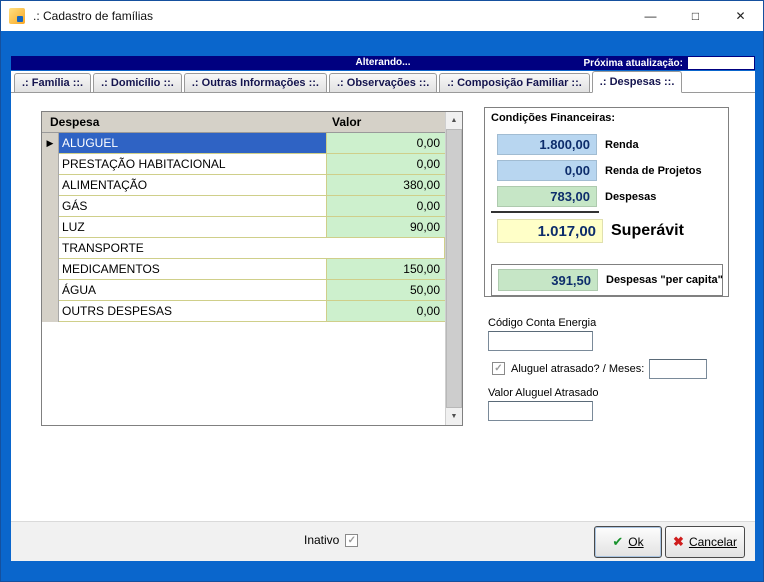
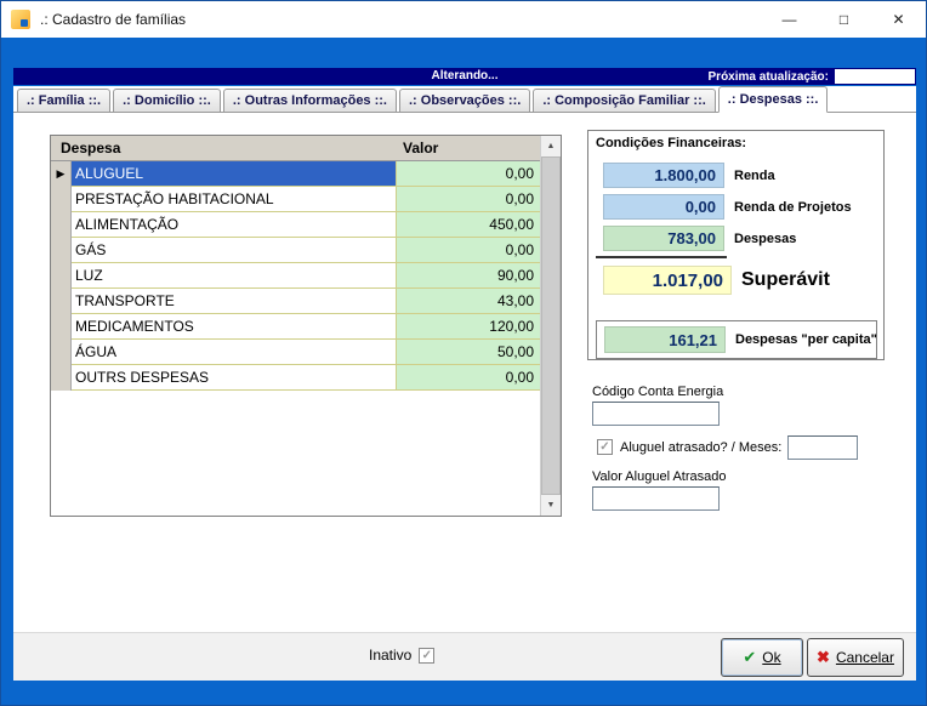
  .: Cadastro de famílias
  —
  □
  ✕
  Alterando...
  Próxima atualização:
  .: Família ::.
  .: Domicílio ::.
  .: Outras Informações ::.
  .: Observações ::.
  .: Composição Familiar ::.
  .: Despesas ::.
  Despesa
  Valor
  ▶
  ALUGUEL
  0,00
  PRESTAÇÃO HABITACIONAL
  0,00
  ALIMENTAÇÃO
- 380,00
+ 450,00
  GÁS
  0,00
  LUZ
  90,00
  TRANSPORTE
+ 43,00
  MEDICAMENTOS
- 150,00
+ 120,00
  ÁGUA
  50,00
  OUTRS DESPESAS
  0,00
  Condições Financeiras:
  1.800,00
  Renda
  0,00
  Renda de Projetos
  783,00
  Despesas
  1.017,00
  Superávit
- 391,50
+ 161,21
  Despesas "per capita"
  Código Conta Energia
  ✓
  Aluguel atrasado? / Meses:
  Valor Aluguel Atrasado
  Inativo
  ✓
  ✔
  Ok
  ✖
  Cancelar
